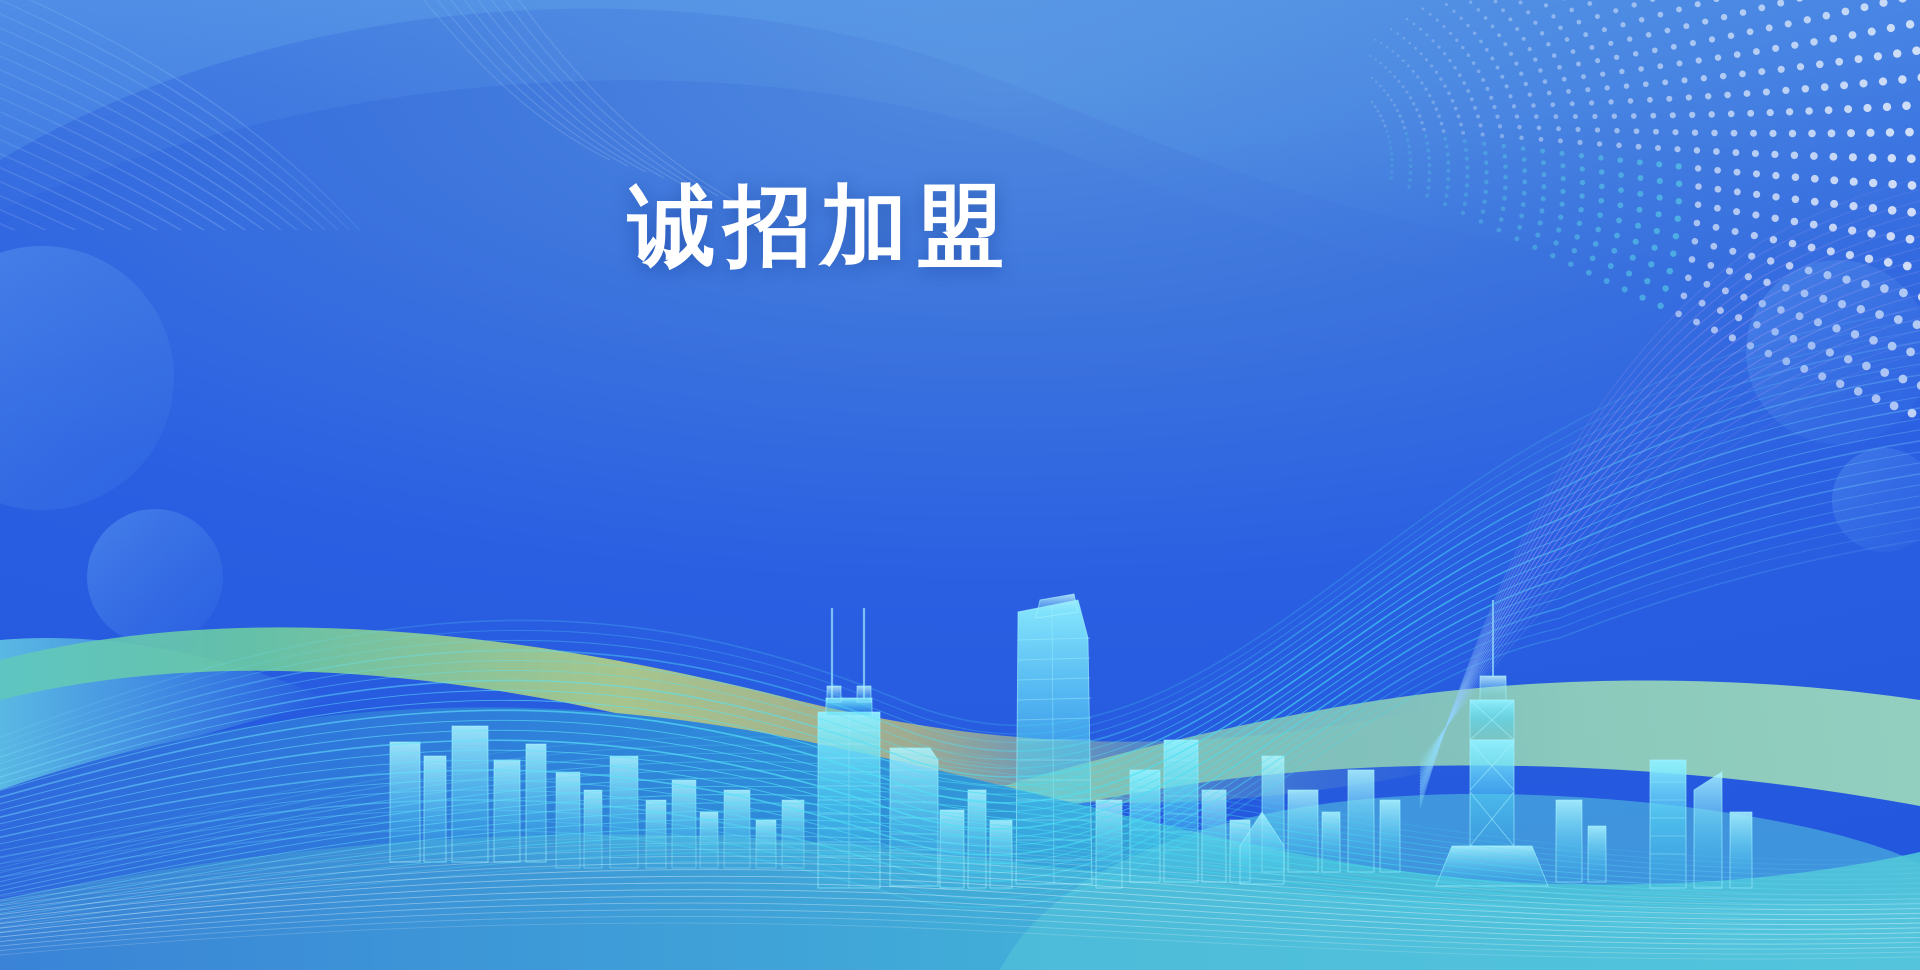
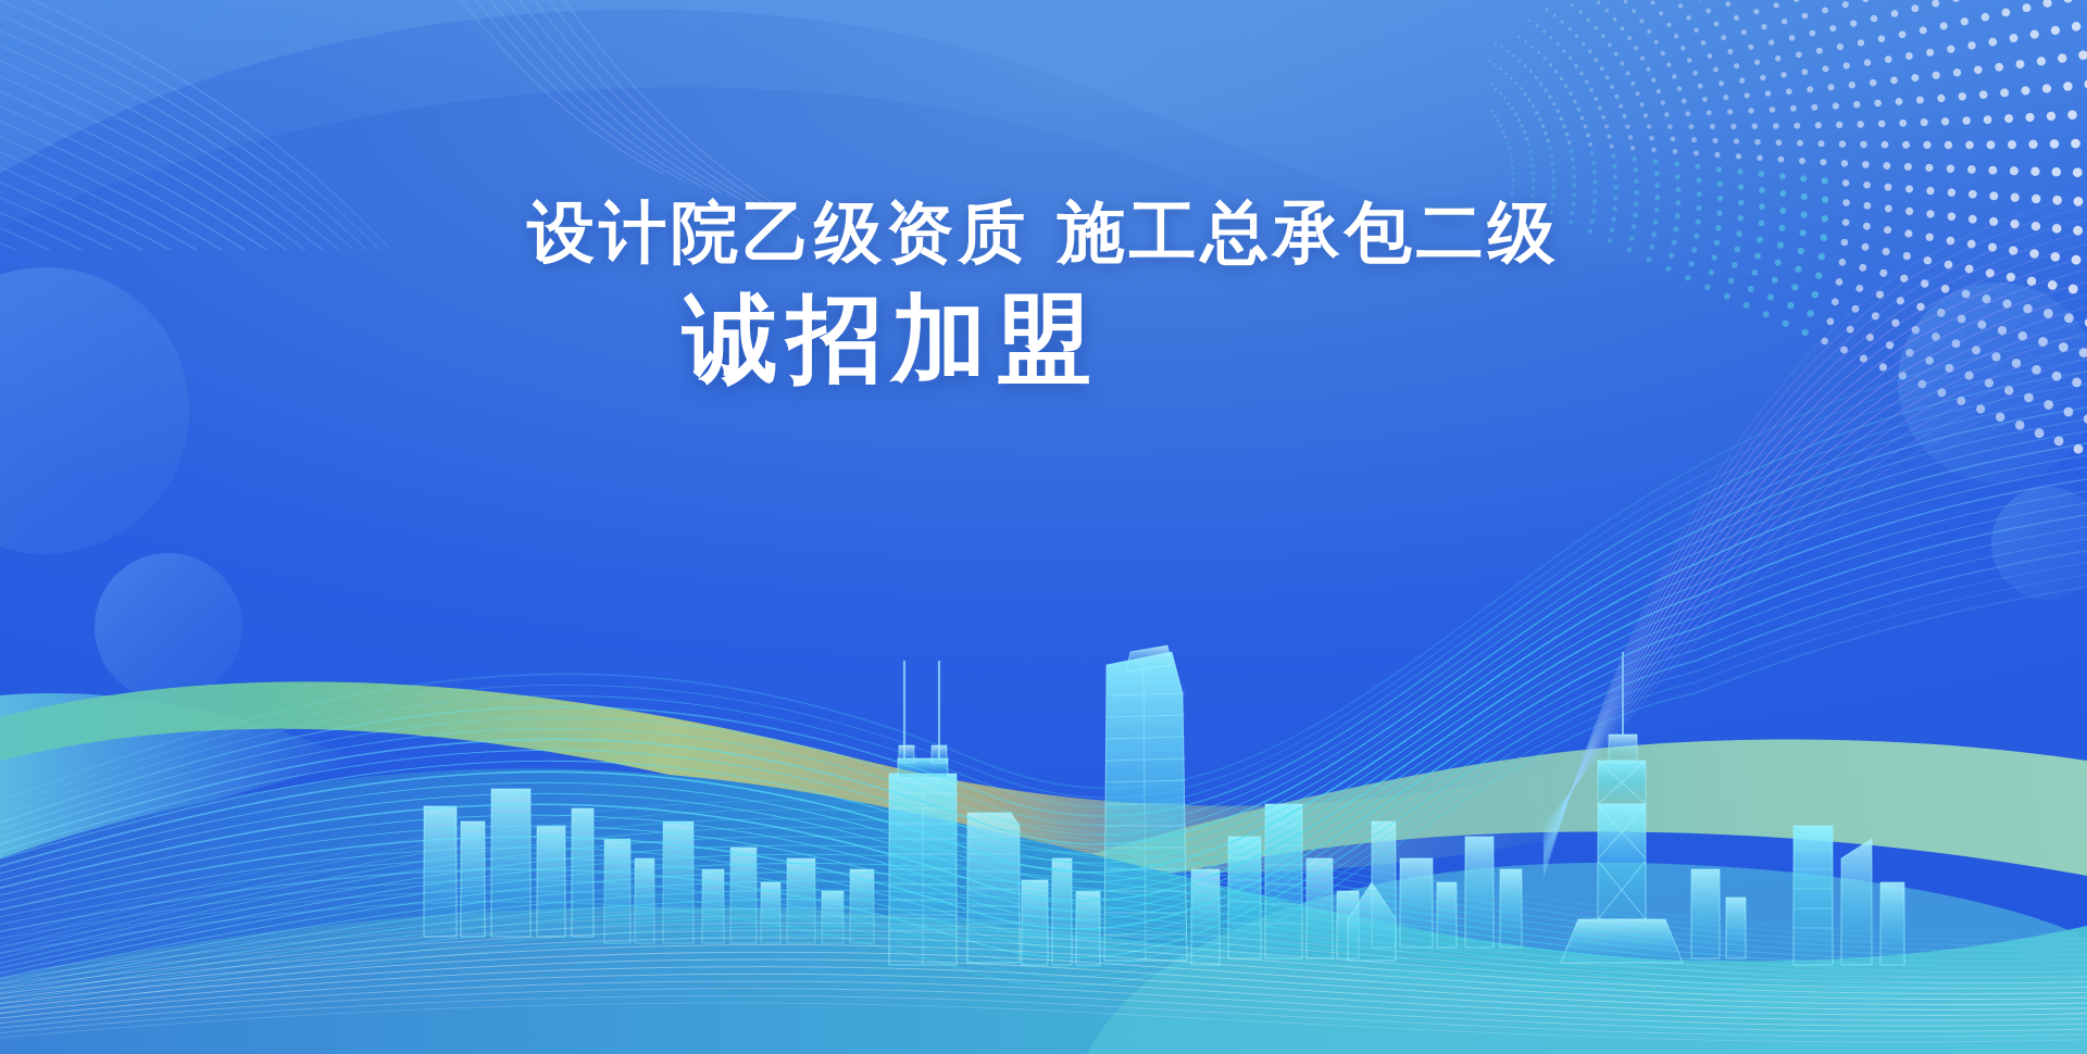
+ 设计院乙级资质 施工总承包二级
  诚招加盟
